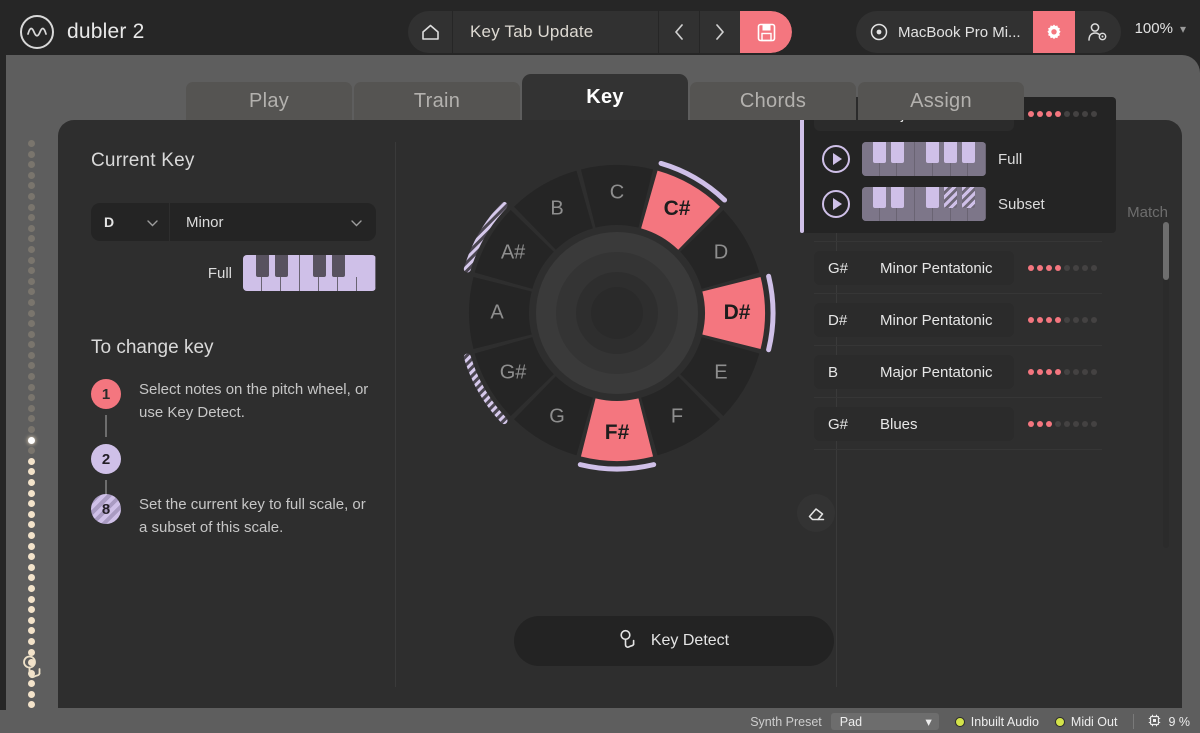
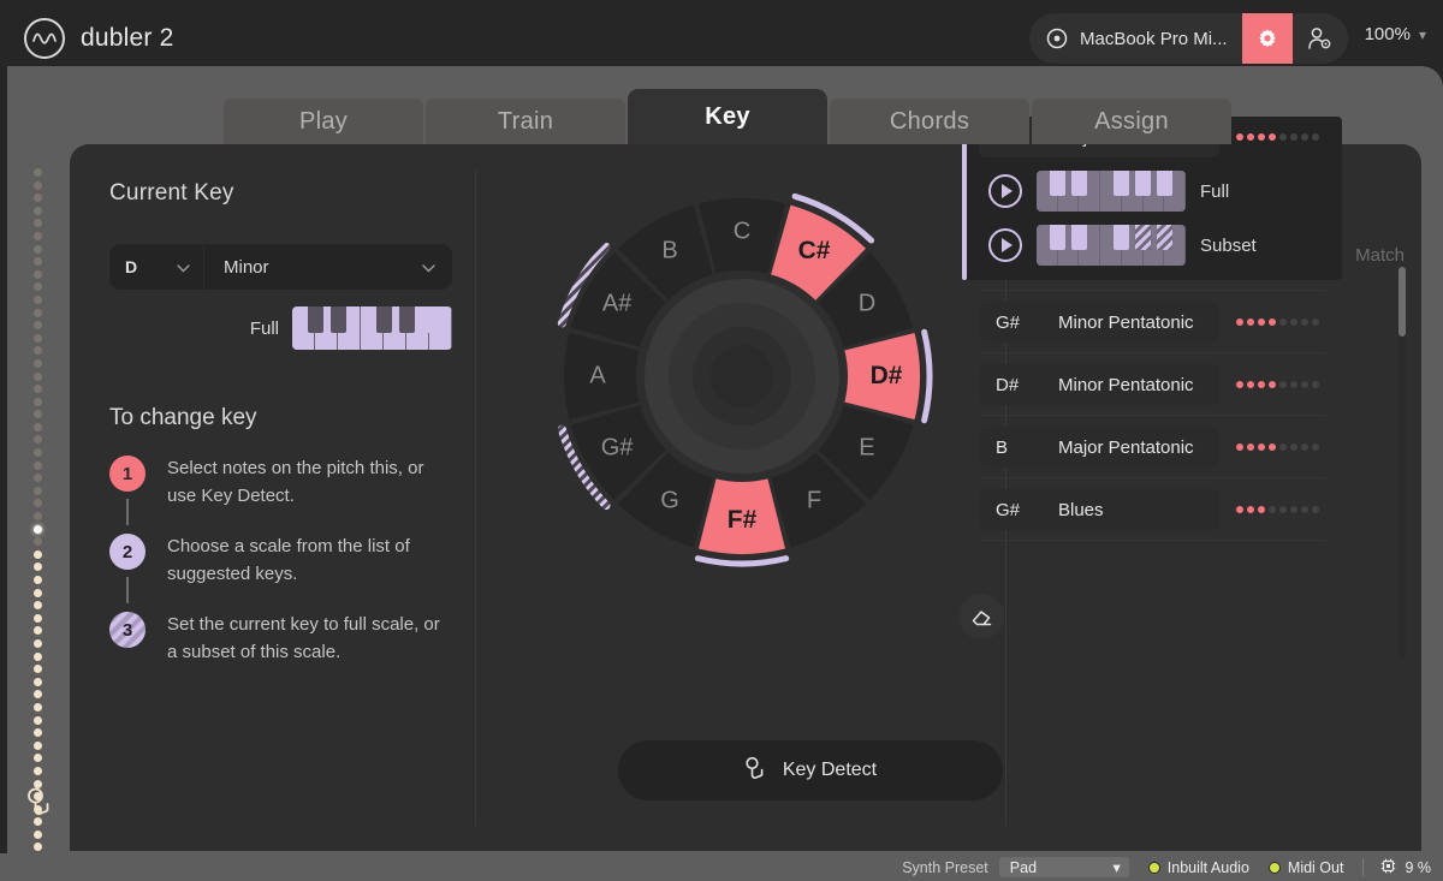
  dubler 2
- Key Tab Update
  MacBook Pro Mi...
  100%
  ▾
  Play
  Train
  Key
  Chords
  Assign
  Current Key
  D
  Minor
  Full
  To change key
  1
- Select notes on the pitch wheel, or use Key Detect.
+ Select notes on the pitch this, or use Key Detect.
  2
+ Choose a scale from the list of suggested keys.
- 8
+ 3
  Set the current key to full scale, or a subset of this scale.
  C
  C#
  D
  D#
  E
  F
  F#
  G
  G#
  A
  A#
  B
  Key Detect
  Match
  Full
  Subset
  G#
  Minor Pentatonic
  D#
  Minor Pentatonic
  B
  Major Pentatonic
  G#
  Blues
  Synth Preset
  Pad
  ▾
  Inbuilt Audio
  Midi Out
  9 %
